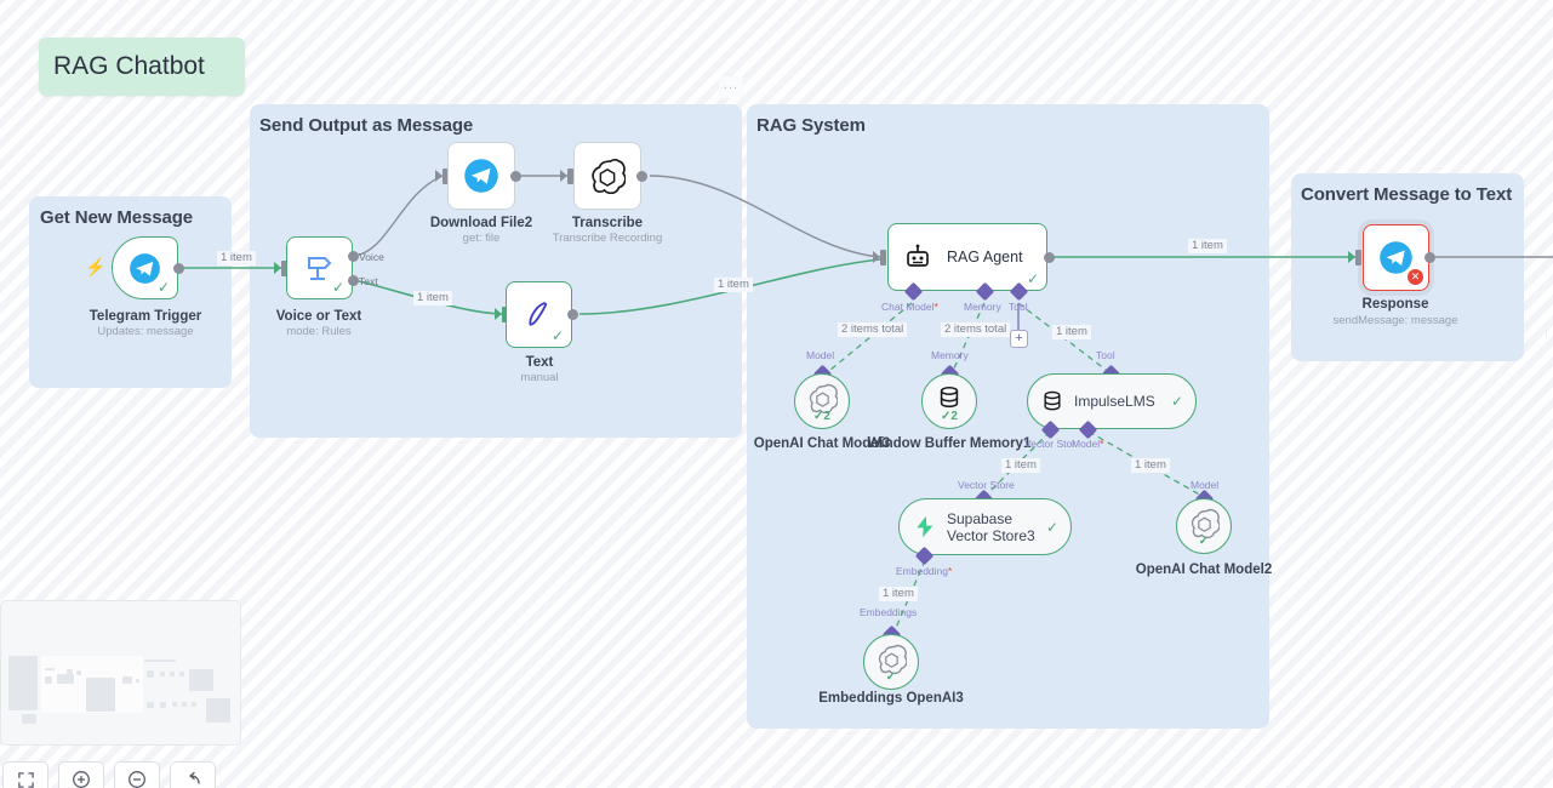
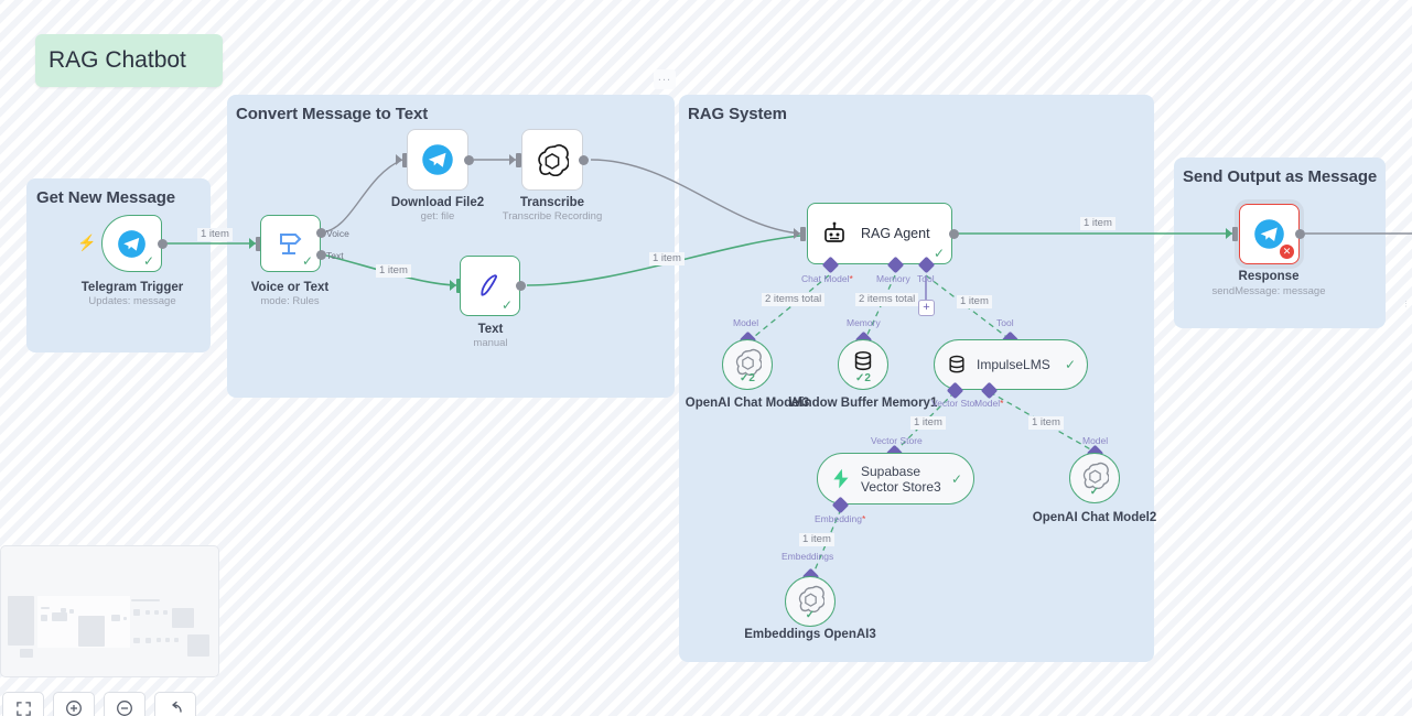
  Get New Message
- Send Output as Message
+ Convert Message to Text
  RAG System
- Convert Message to Text
+ Send Output as Message
  ...
  RAG Chatbot
  ⚡
  ✓
  Telegram Trigger
  Updates: message
  1 item
  ✓
  Voice
  Text
  Voice or Text
  mode: Rules
  Download File2
  get: file
  Transcribe
  Transcribe Recording
  1 item
  ✓
  Text
  manual
  1 item
  RAG Agent
  ✓
  Chat Model*
  Memory
  Tool
  +
  2 items total
  2 items total
  1 item
  1 item
  ✕
  Response
  sendMessage: message
  Model
  ✓2
  OpenAI Chat Model3
  Memory
  ✓2
  Window Buffer Memory1
  Tool
  ImpulseLMS
  ✓
  Vector Stor
  Model*
  1 item
  1 item
  Vector Store
  Supabase Vector Store3
  ✓
  Embedding*
  1 item
  Model
  ✓
  OpenAI Chat Model2
  Embeddings
  ✓
  Embeddings OpenAI3
